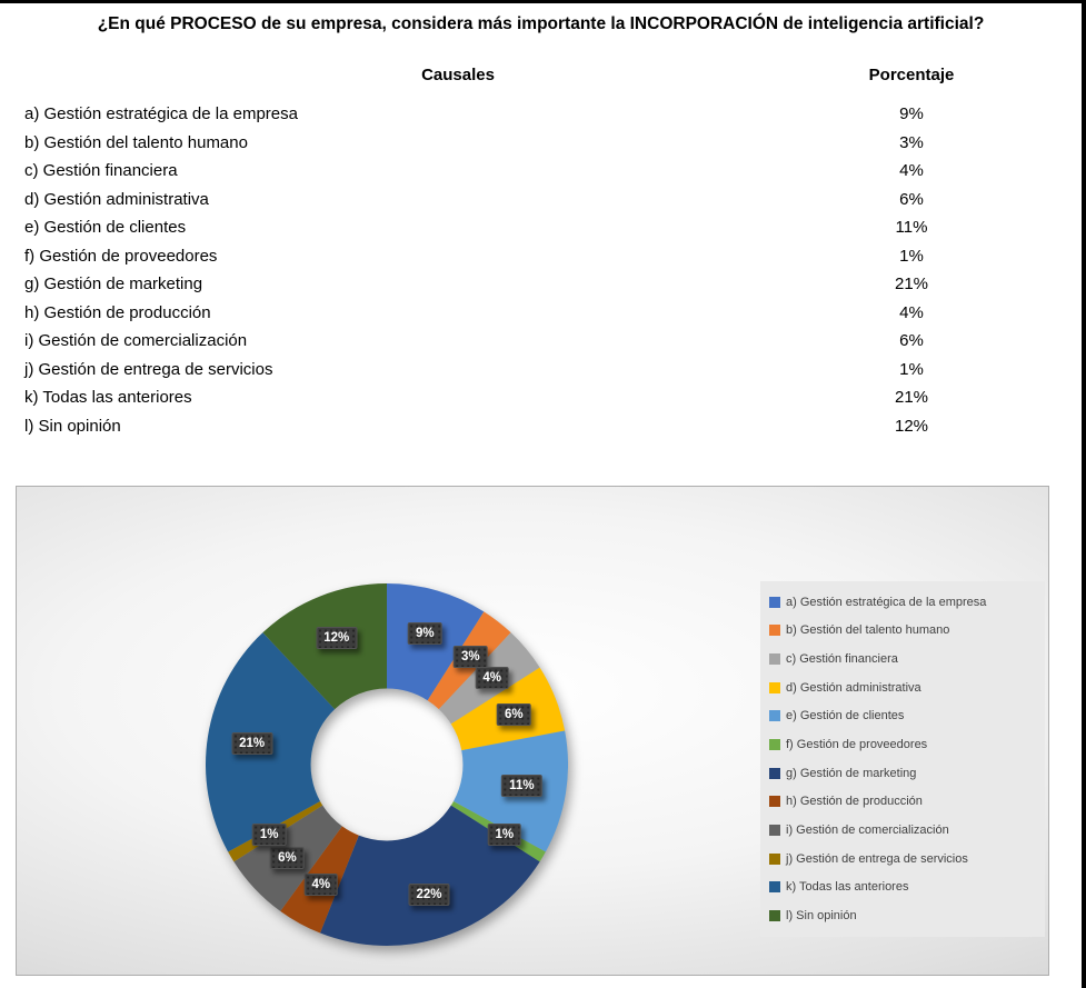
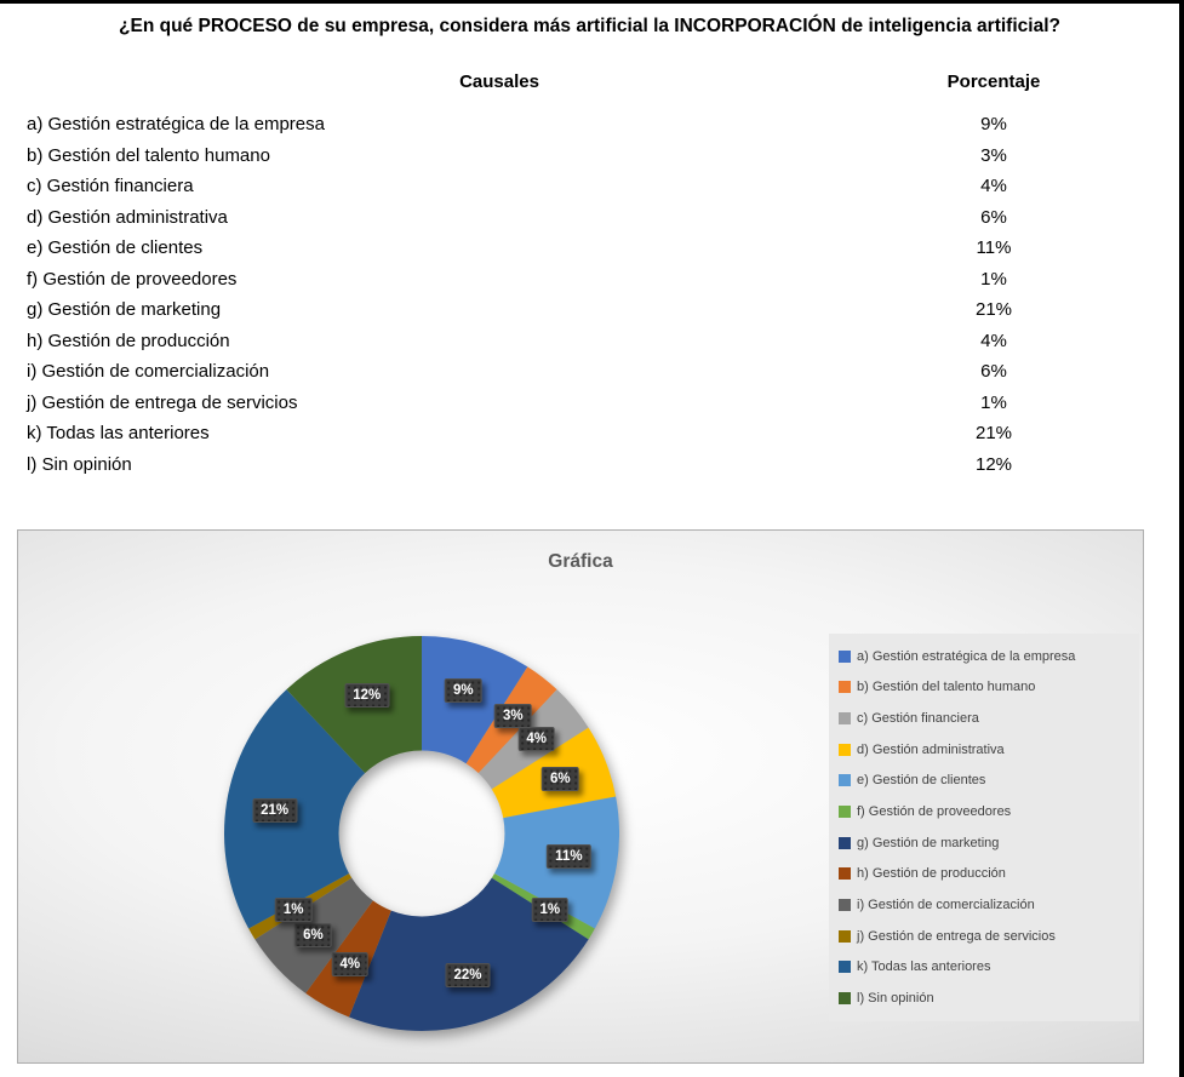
- ¿En qué PROCESO de su empresa, considera más importante la INCORPORACIÓN de inteligencia artificial?
+ ¿En qué PROCESO de su empresa, considera más artificial la INCORPORACIÓN de inteligencia artificial?
  Causales
  Porcentaje
  a) Gestión estratégica de la empresa
  9%
  b) Gestión del talento humano
  3%
  c) Gestión financiera
  4%
  d) Gestión administrativa
  6%
  e) Gestión de clientes
  11%
  f) Gestión de proveedores
  1%
  g) Gestión de marketing
  21%
  h) Gestión de producción
  4%
  i) Gestión de comercialización
  6%
  j) Gestión de entrega de servicios
  1%
  k) Todas las anteriores
  21%
  l) Sin opinión
  12%
+ Gráfica
  9%
  3%
  4%
  6%
  11%
  1%
  22%
  4%
  6%
  1%
  21%
  12%
  a) Gestión estratégica de la empresa
  b) Gestión del talento humano
  c) Gestión financiera
  d) Gestión administrativa
  e) Gestión de clientes
  f) Gestión de proveedores
  g) Gestión de marketing
  h) Gestión de producción
  i) Gestión de comercialización
  j) Gestión de entrega de servicios
  k) Todas las anteriores
  l) Sin opinión
